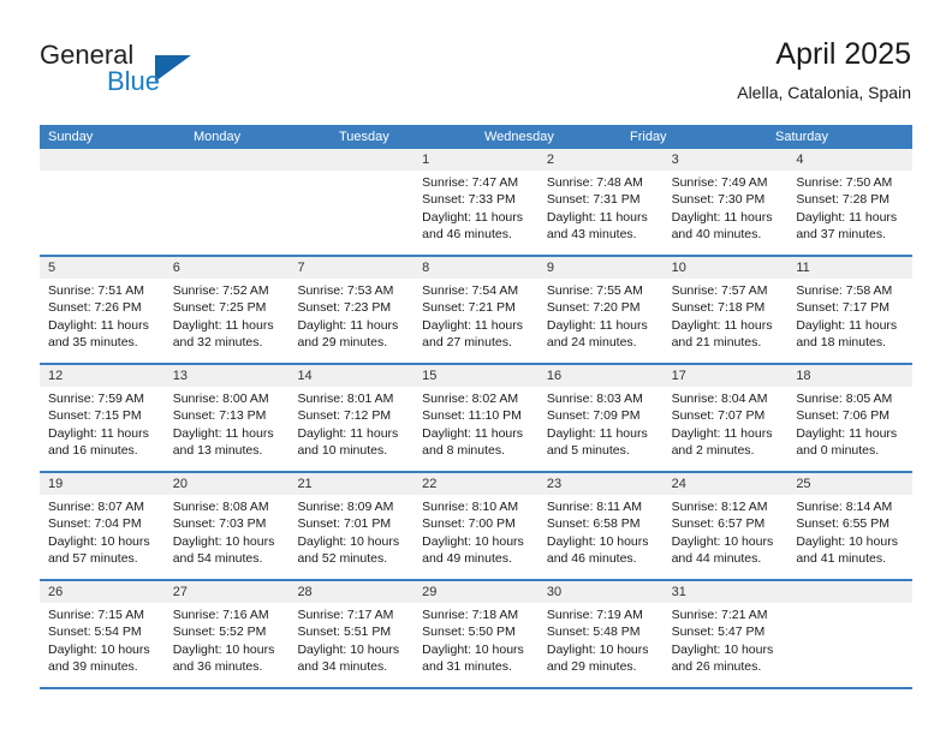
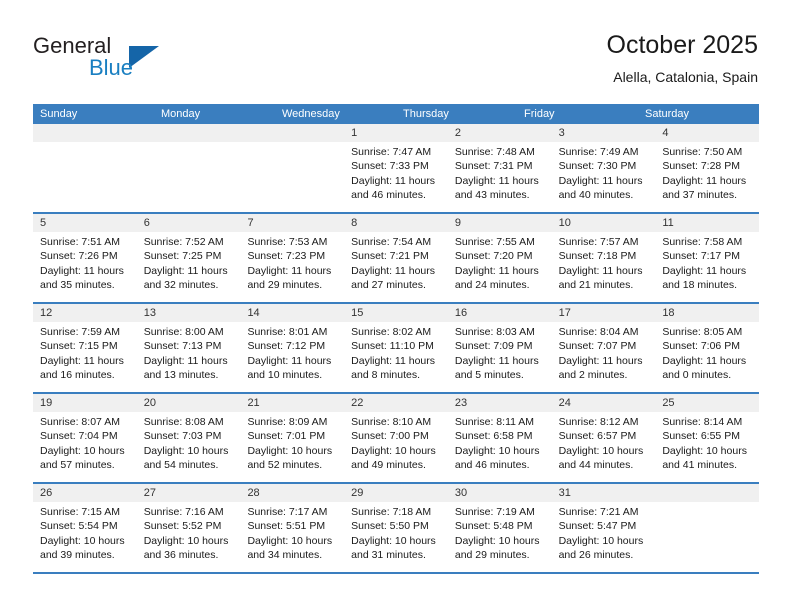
  General
  Blue
- April 2025
+ October 2025
  Alella, Catalonia, Spain
  Sunday
  Monday
- Tuesday
  Wednesday
+ Thursday
  Friday
  Saturday
  1
  2
  3
  4
  Sunrise: 7:47 AM
  Sunset: 7:33 PM
  Daylight: 11 hours
  and 46 minutes.
  Sunrise: 7:48 AM
  Sunset: 7:31 PM
  Daylight: 11 hours
  and 43 minutes.
  Sunrise: 7:49 AM
  Sunset: 7:30 PM
  Daylight: 11 hours
  and 40 minutes.
  Sunrise: 7:50 AM
  Sunset: 7:28 PM
  Daylight: 11 hours
  and 37 minutes.
  5
  6
  7
  8
  9
  10
  11
  Sunrise: 7:51 AM
  Sunset: 7:26 PM
  Daylight: 11 hours
  and 35 minutes.
  Sunrise: 7:52 AM
  Sunset: 7:25 PM
  Daylight: 11 hours
  and 32 minutes.
  Sunrise: 7:53 AM
  Sunset: 7:23 PM
  Daylight: 11 hours
  and 29 minutes.
  Sunrise: 7:54 AM
  Sunset: 7:21 PM
  Daylight: 11 hours
  and 27 minutes.
  Sunrise: 7:55 AM
  Sunset: 7:20 PM
  Daylight: 11 hours
  and 24 minutes.
  Sunrise: 7:57 AM
  Sunset: 7:18 PM
  Daylight: 11 hours
  and 21 minutes.
  Sunrise: 7:58 AM
  Sunset: 7:17 PM
  Daylight: 11 hours
  and 18 minutes.
  12
  13
  14
  15
  16
  17
  18
  Sunrise: 7:59 AM
  Sunset: 7:15 PM
  Daylight: 11 hours
  and 16 minutes.
  Sunrise: 8:00 AM
  Sunset: 7:13 PM
  Daylight: 11 hours
  and 13 minutes.
  Sunrise: 8:01 AM
  Sunset: 7:12 PM
  Daylight: 11 hours
  and 10 minutes.
  Sunrise: 8:02 AM
  Sunset: 11:10 PM
  Daylight: 11 hours
  and 8 minutes.
  Sunrise: 8:03 AM
  Sunset: 7:09 PM
  Daylight: 11 hours
  and 5 minutes.
  Sunrise: 8:04 AM
  Sunset: 7:07 PM
  Daylight: 11 hours
  and 2 minutes.
  Sunrise: 8:05 AM
  Sunset: 7:06 PM
  Daylight: 11 hours
  and 0 minutes.
  19
  20
  21
  22
  23
  24
  25
  Sunrise: 8:07 AM
  Sunset: 7:04 PM
  Daylight: 10 hours
  and 57 minutes.
  Sunrise: 8:08 AM
  Sunset: 7:03 PM
  Daylight: 10 hours
  and 54 minutes.
  Sunrise: 8:09 AM
  Sunset: 7:01 PM
  Daylight: 10 hours
  and 52 minutes.
  Sunrise: 8:10 AM
  Sunset: 7:00 PM
  Daylight: 10 hours
  and 49 minutes.
  Sunrise: 8:11 AM
  Sunset: 6:58 PM
  Daylight: 10 hours
  and 46 minutes.
  Sunrise: 8:12 AM
  Sunset: 6:57 PM
  Daylight: 10 hours
  and 44 minutes.
  Sunrise: 8:14 AM
  Sunset: 6:55 PM
  Daylight: 10 hours
  and 41 minutes.
  26
  27
  28
  29
  30
  31
  Sunrise: 7:15 AM
  Sunset: 5:54 PM
  Daylight: 10 hours
  and 39 minutes.
  Sunrise: 7:16 AM
  Sunset: 5:52 PM
  Daylight: 10 hours
  and 36 minutes.
  Sunrise: 7:17 AM
  Sunset: 5:51 PM
  Daylight: 10 hours
  and 34 minutes.
  Sunrise: 7:18 AM
  Sunset: 5:50 PM
  Daylight: 10 hours
  and 31 minutes.
  Sunrise: 7:19 AM
  Sunset: 5:48 PM
  Daylight: 10 hours
  and 29 minutes.
  Sunrise: 7:21 AM
  Sunset: 5:47 PM
  Daylight: 10 hours
  and 26 minutes.
